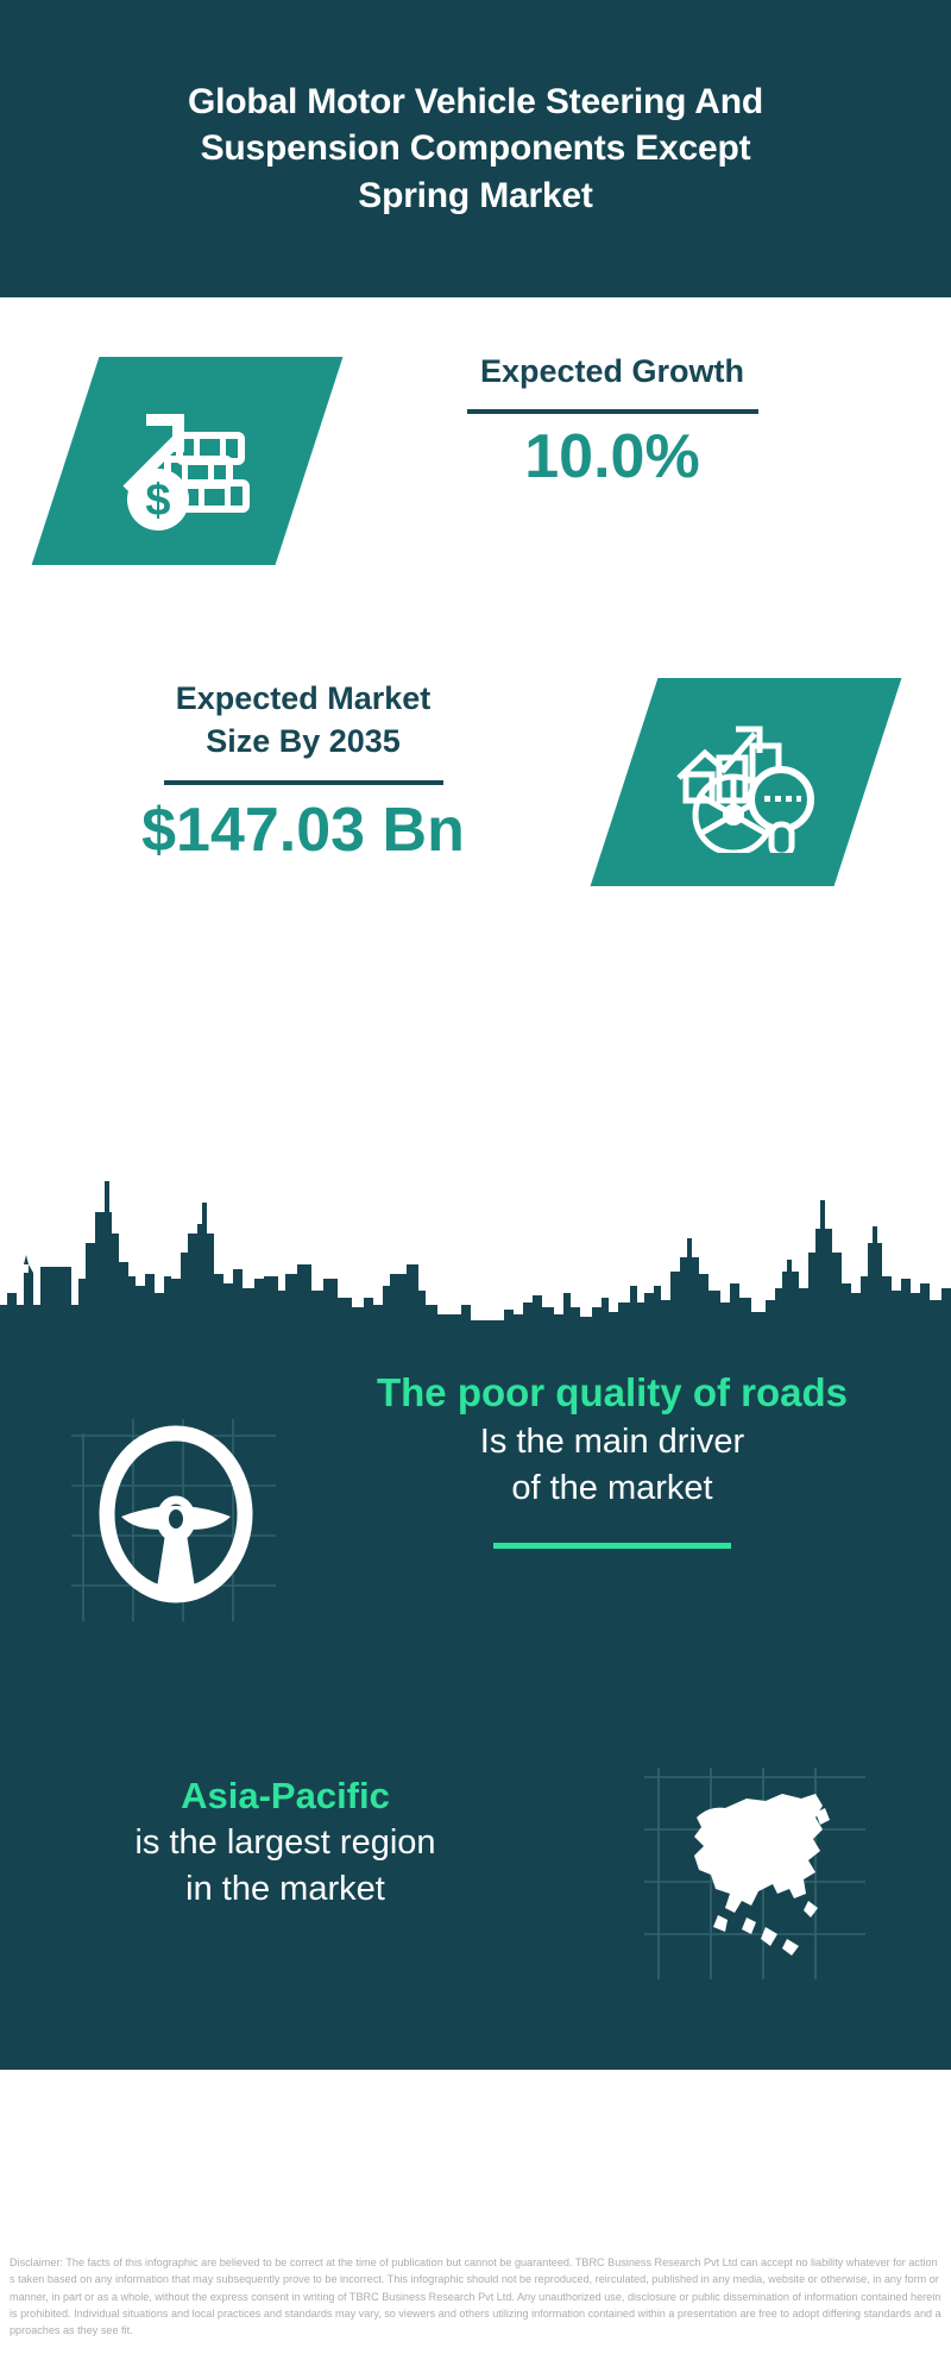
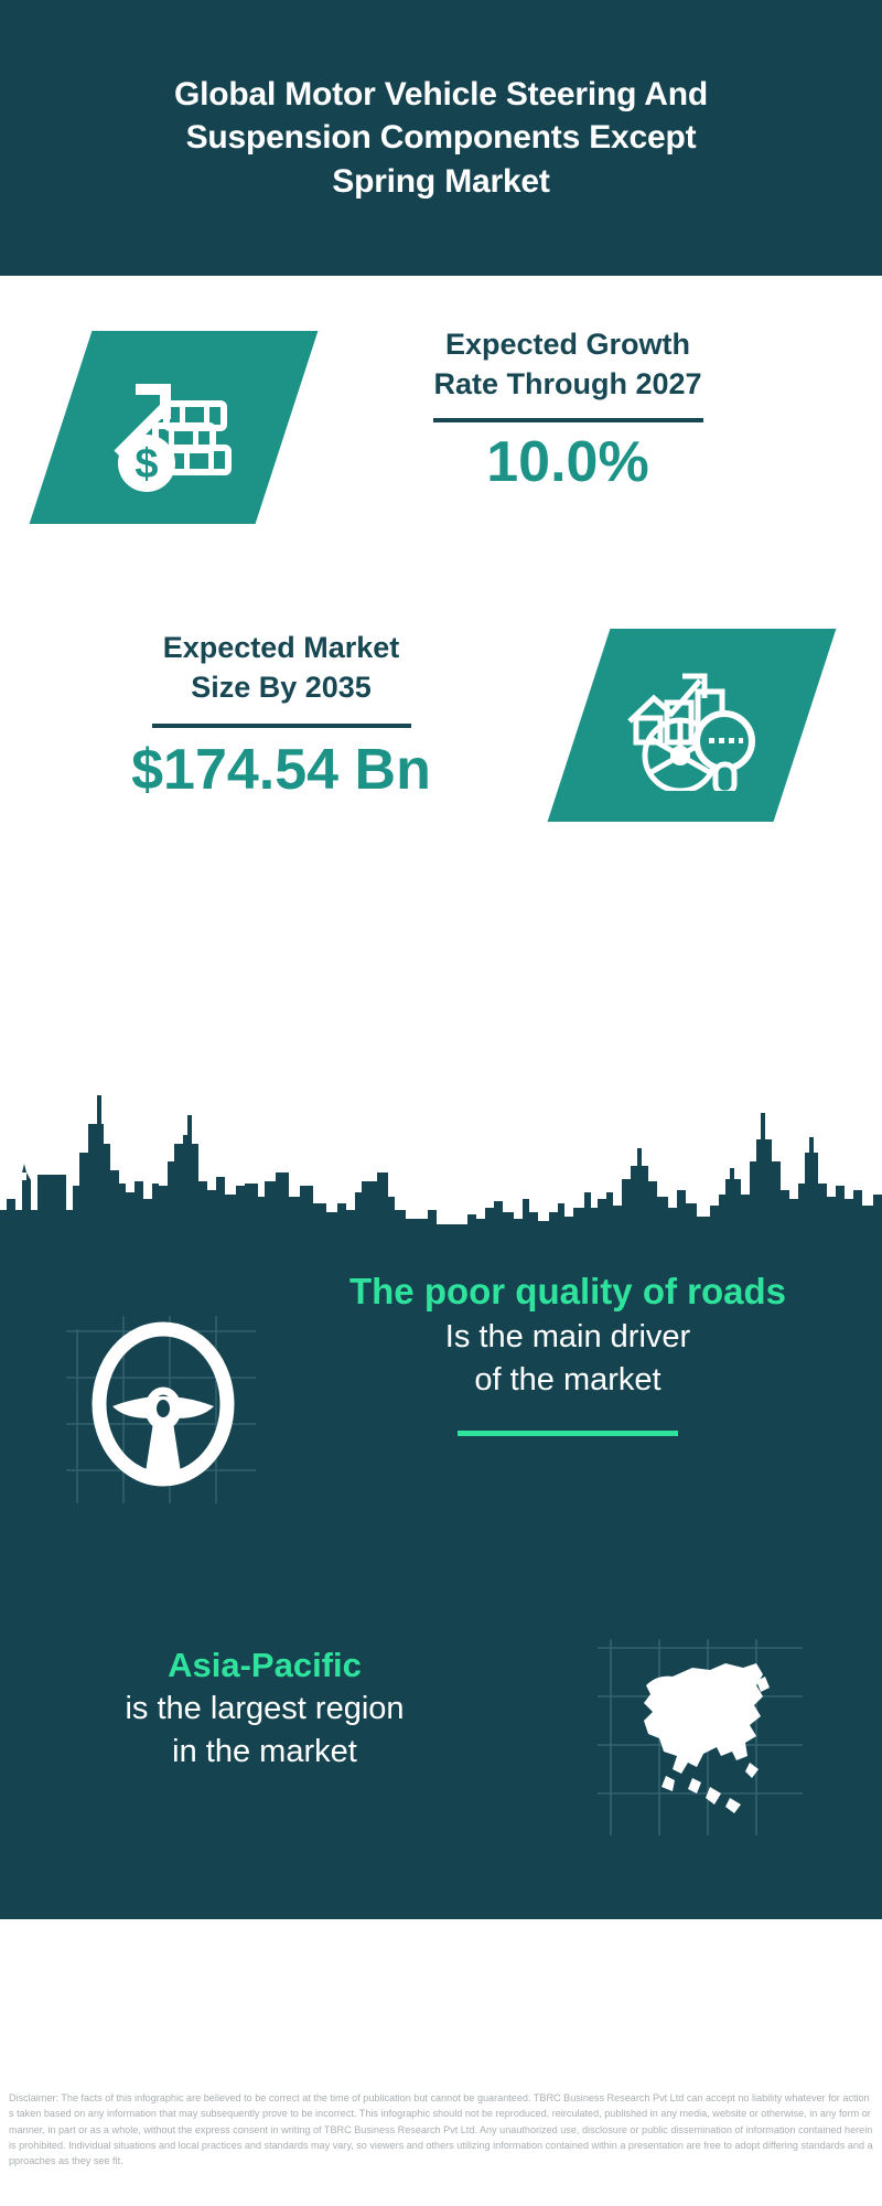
  Global Motor Vehicle Steering And Suspension Components Except Spring Market
  Expected Growth
+ Rate Through 2027
  10.0%
  Expected Market
  Size By 2035
- $147.03 Bn
+ $174.54 Bn
  The poor quality of roads
  Is the main driver
  of the market
  Asia-Pacific
  is the largest region
  in the market
  Disclaimer: The facts of this infographic are believed to be correct at the time of publication but cannot be guaranteed. TBRC Business Research Pvt Ltd can accept no liability whatever for actions taken based on any information that may subsequently prove to be incorrect. This infographic should not be reproduced, reirculated, published in any media, website or otherwise, in any form or manner, in part or as a whole, without the express consent in writing of TBRC Business Research Pvt Ltd. Any unauthorized use, disclosure or public dissemination of information contained herein is prohibited. Individual situations and local practices and standards may vary, so viewers and others utilizing information contained within a presentation are free to adopt differing standards and approaches as they see fit.
